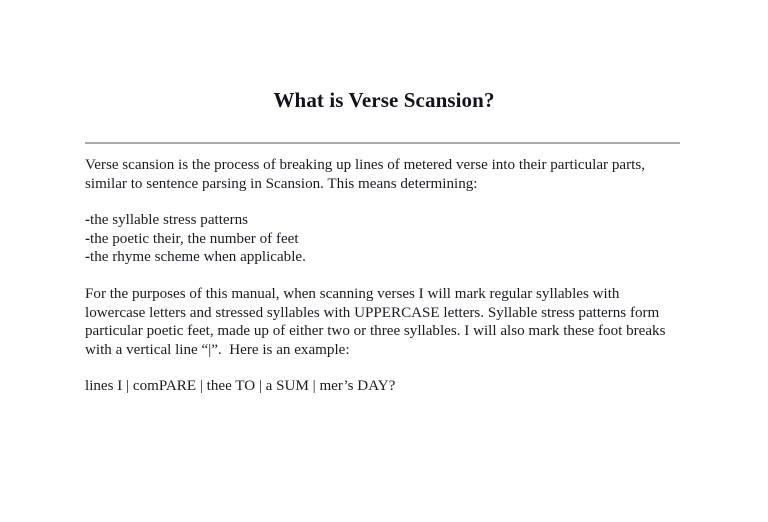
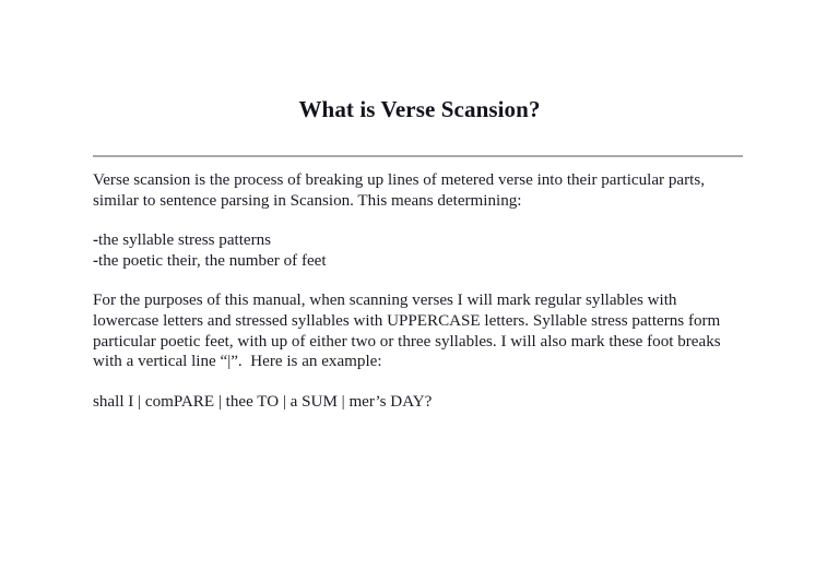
  What is Verse Scansion?
  Verse scansion is the process of breaking up lines of metered verse into their particular parts, similar to sentence parsing in Scansion. This means determining:
  -the syllable stress patterns
  -the poetic their, the number of feet
- -the rhyme scheme when applicable.
- For the purposes of this manual, when scanning verses I will mark regular syllables with lowercase letters and stressed syllables with UPPERCASE letters. Syllable stress patterns form particular poetic feet, made up of either two or three syllables. I will also mark these foot breaks with a vertical line “|”. Here is an example:
+ For the purposes of this manual, when scanning verses I will mark regular syllables with lowercase letters and stressed syllables with UPPERCASE letters. Syllable stress patterns form particular poetic feet, with up of either two or three syllables. I will also mark these foot breaks with a vertical line “|”. Here is an example:
- lines I | comPARE | thee TO | a SUM | mer’s DAY?
+ shall I | comPARE | thee TO | a SUM | mer’s DAY?
